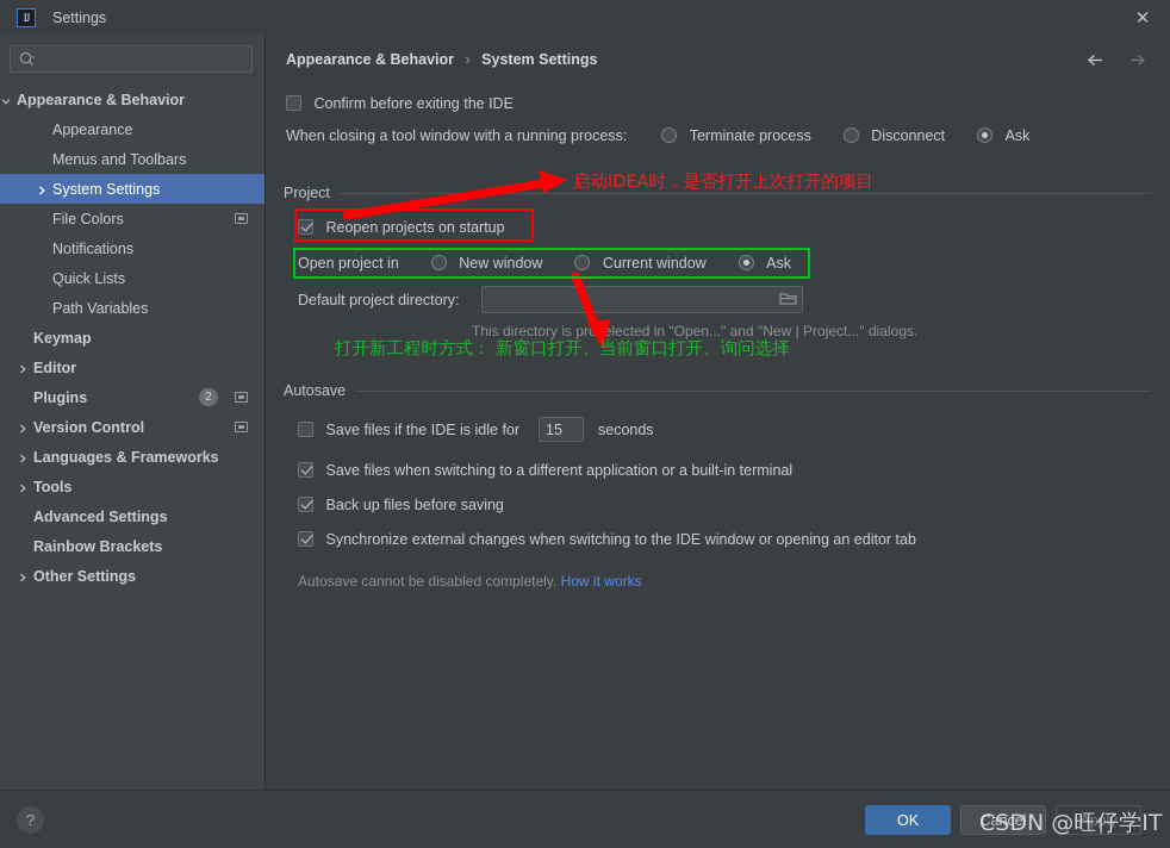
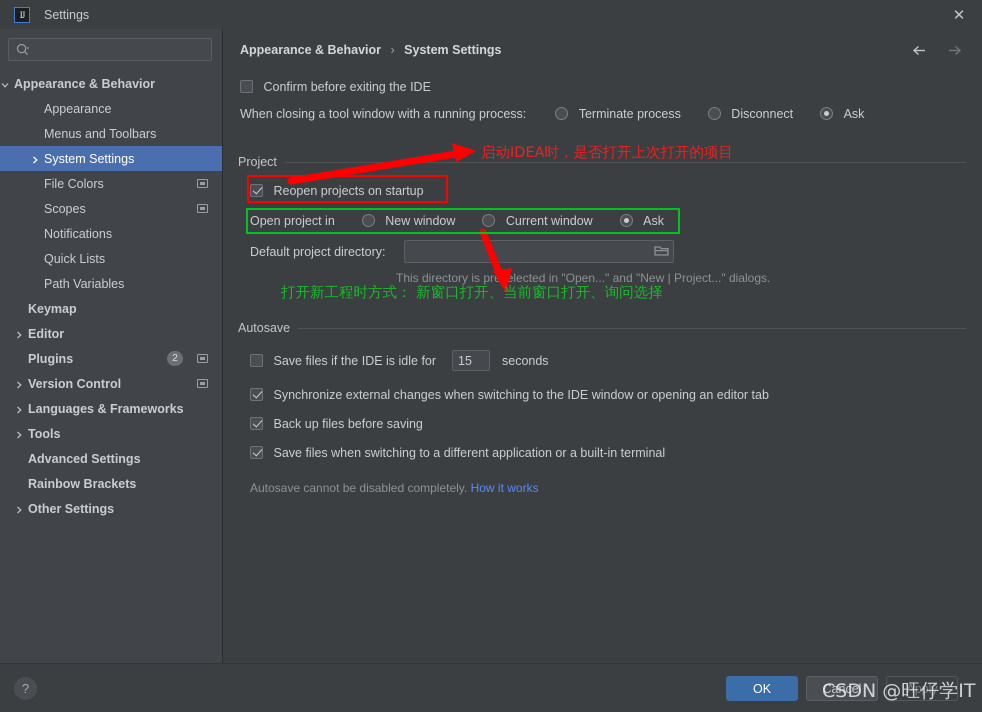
  IJ
  Settings
  ✕
  Appearance & Behavior
  Appearance
  Menus and Toolbars
  System Settings
  File Colors
+ Scopes
  Notifications
  Quick Lists
  Path Variables
  Keymap
  Editor
  Plugins
  2
  Version Control
  Languages & Frameworks
  Tools
  Advanced Settings
  Rainbow Brackets
  Other Settings
  Appearance & Behavior › System Settings
  Confirm before exiting the IDE
  When closing a tool window with a running process: Terminate process Disconnect Ask
  Project
  Reopen projects on startup
  Open project in New window Current window Ask
  Default project directory:
  This directory is prelected in "Open..." and "New | Project..." dialogs.
  Autosave
  Save files if the IDE is idle for
  15
  seconds
- Save files when switching to a different application or a built-in terminal
+ Synchronize external changes when switching to the IDE window or opening an editor tab
  Back up files before saving
- Synchronize external changes when switching to the IDE window or opening an editor tab
+ Save files when switching to a different application or a built-in terminal
  Autosave cannot be disabled completely. How it works
  启动IDEA时，是否打开上次打开的项目
  打开新工程时方式： 新窗口打开、当前窗口打开、询问选择
  ?
  OK
  Cancel
  Apply
  CSDN @旺仔学IT
